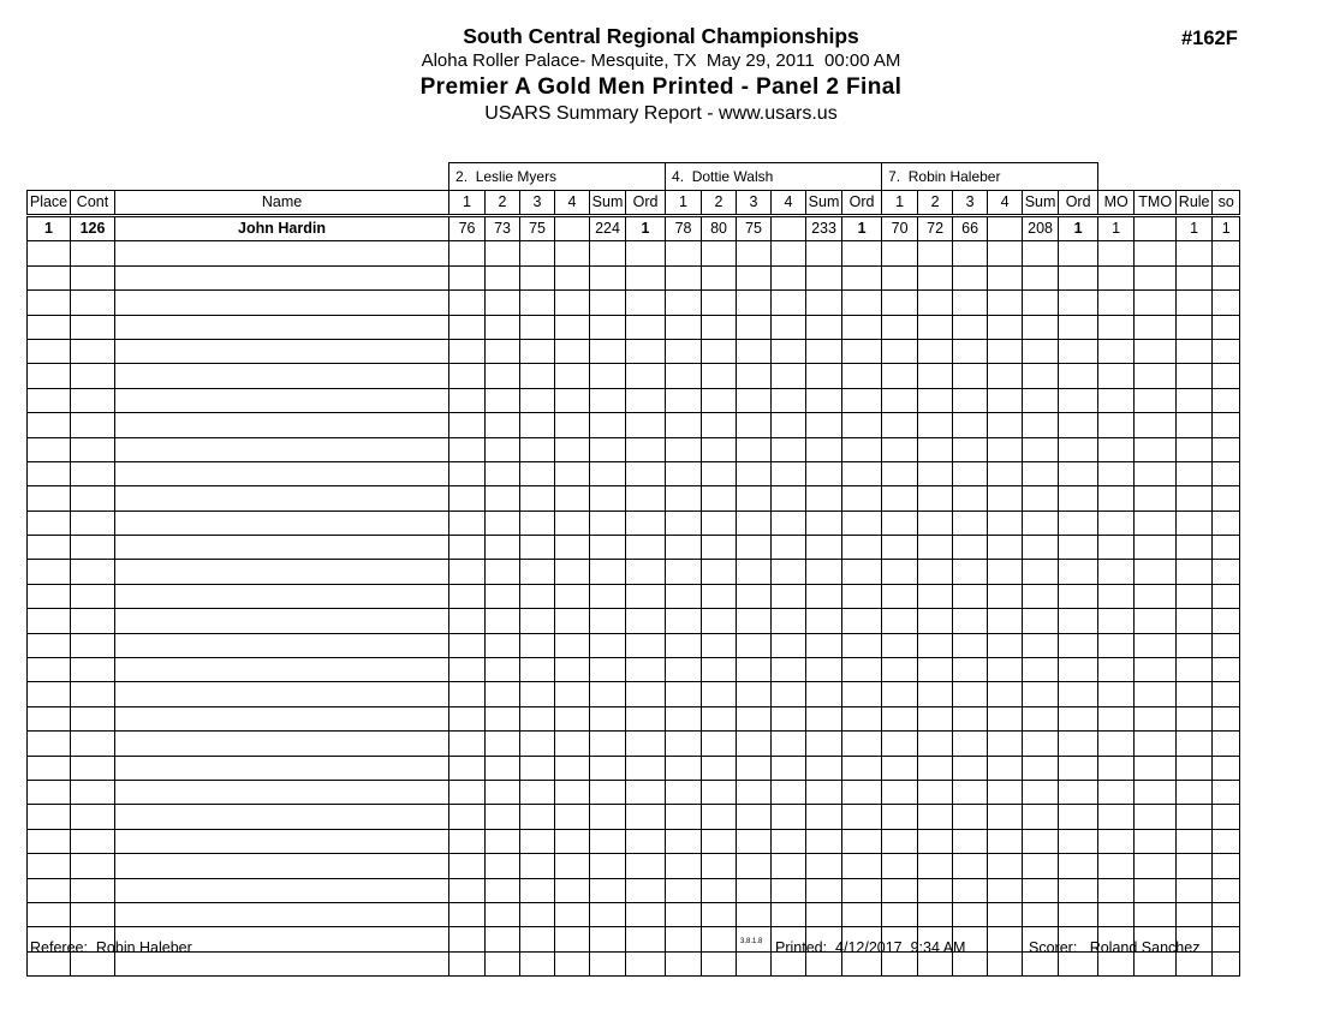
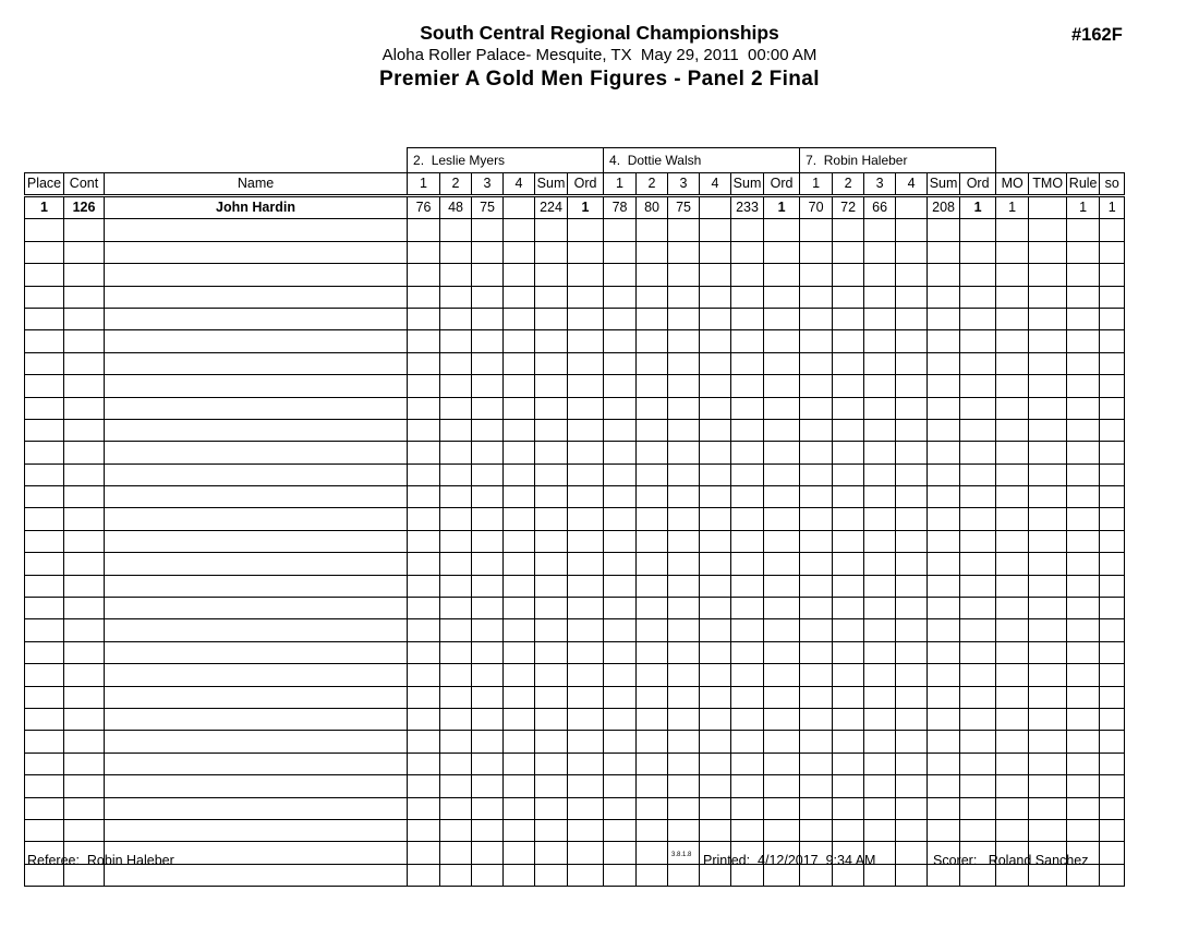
  South Central Regional Championships
  Aloha Roller Palace- Mesquite, TX May 29, 2011 00:00 AM
- Premier A Gold Men Printed - Panel 2 Final
+ Premier A Gold Men Figures - Panel 2 Final
- USARS Summary Report - www.usars.us
  #162F
  	2. Leslie Myers	4. Dottie Walsh	7. Robin Haleber
  Place	Cont	Name	1	2	3	4	Sum	Ord	1	2	3	4	Sum	Ord	1	2	3	4	Sum	Ord	MO	TMO	Rule	so
- 1	126	John Hardin	76	73	75		224	1	78	80	75		233	1	70	72	66		208	1	1		1	1
+ 1	126	John Hardin	76	48	75		224	1	78	80	75		233	1	70	72	66		208	1	1		1	1
  Referee: Robin Haleber
  Printed: 4/12/2017 9:34 AM
  Scorer: Roland Sanchez
